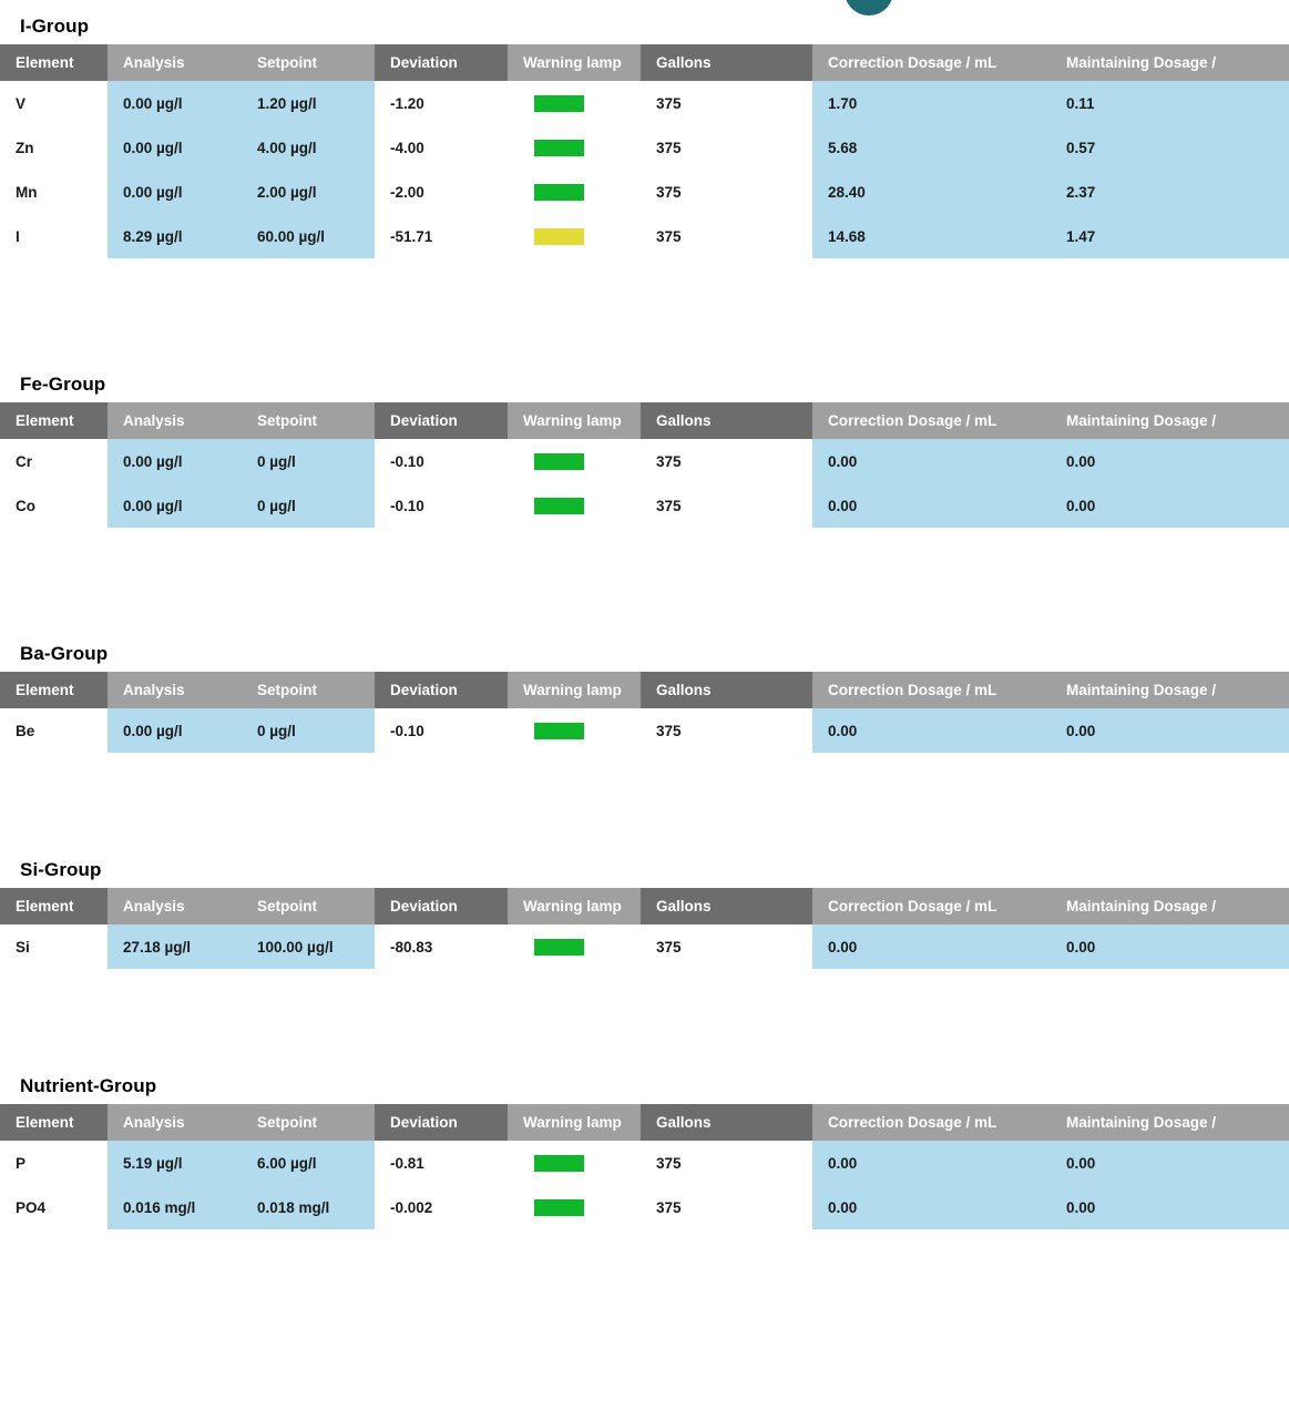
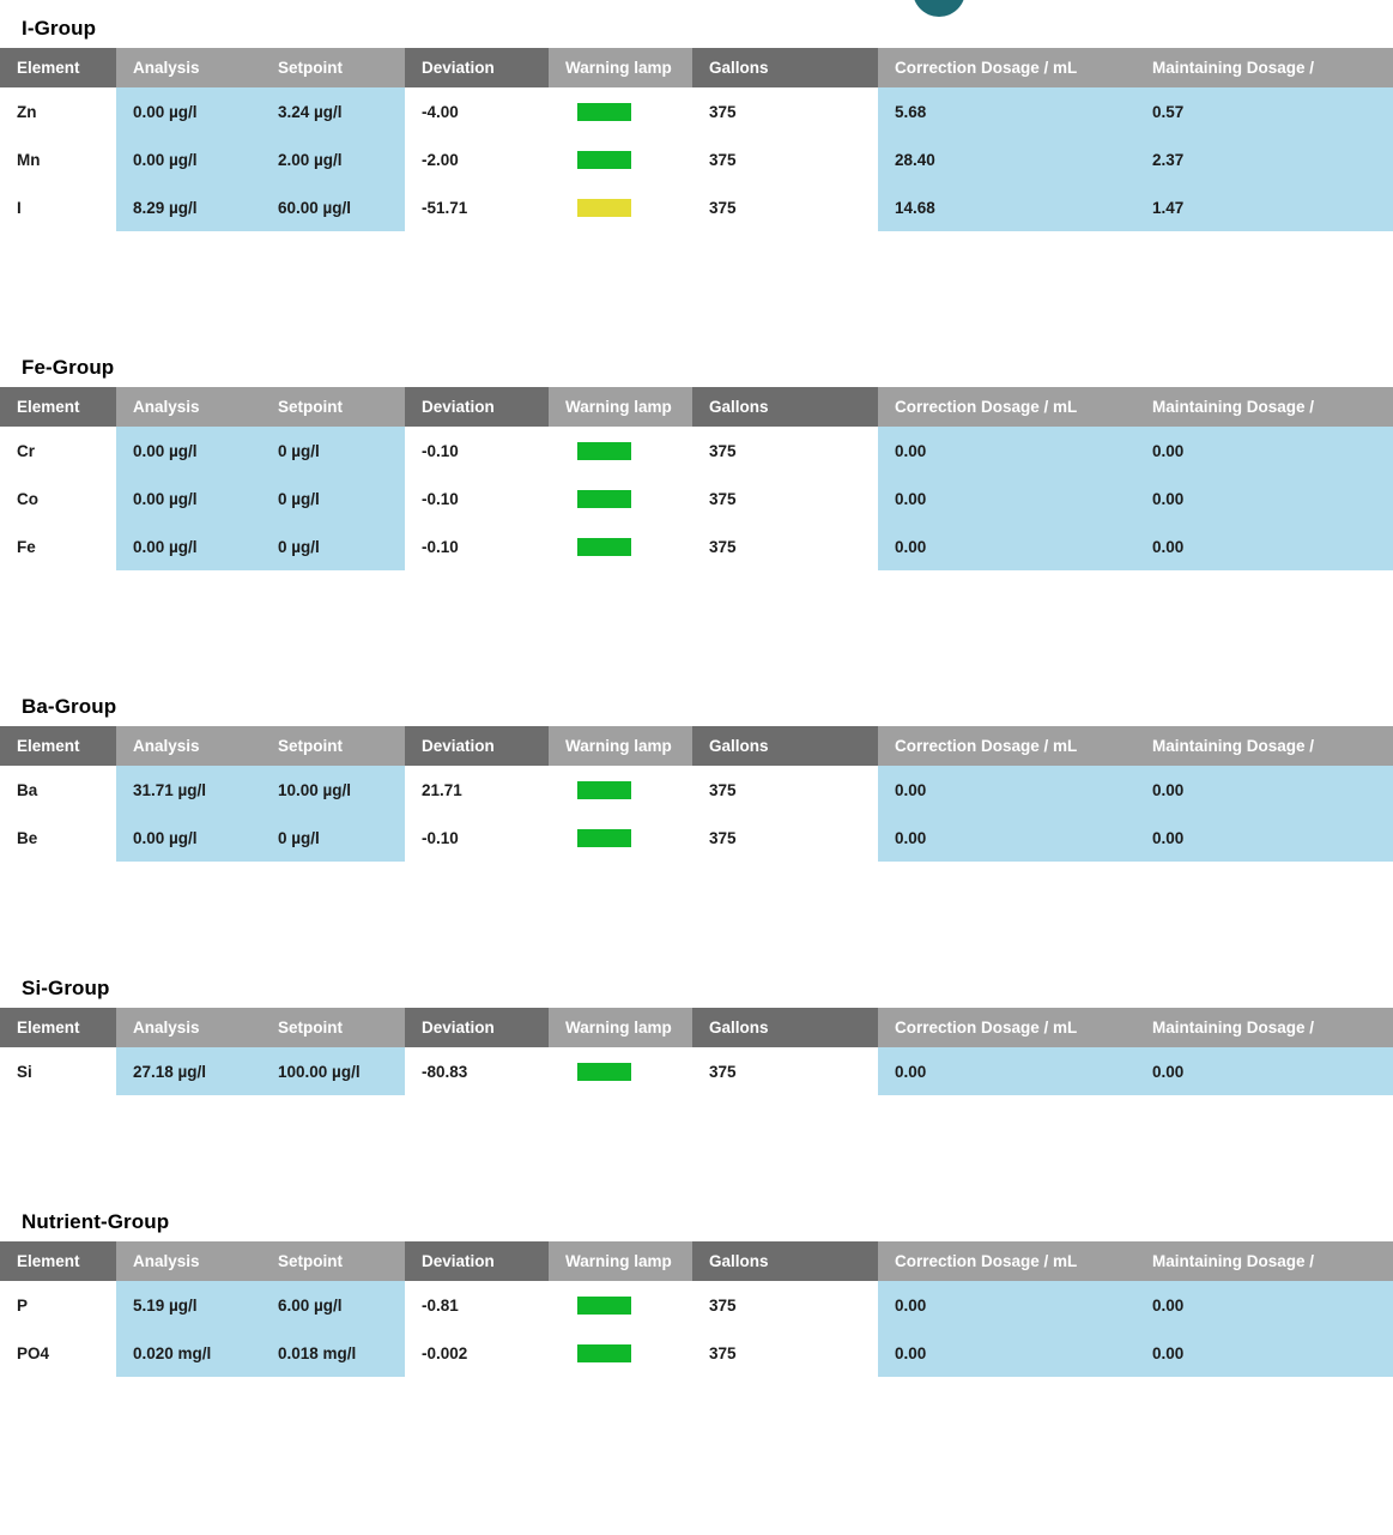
  I-Group
  Element	Analysis	Setpoint	Deviation	Warning lamp	Gallons	Correction Dosage / mL	Maintaining Dosage /
- V	0.00 µg/l	1.20 µg/l	-1.20		375	1.70	0.11
- Zn	0.00 µg/l	4.00 µg/l	-4.00		375	5.68	0.57
+ Zn	0.00 µg/l	3.24 µg/l	-4.00		375	5.68	0.57
  Mn	0.00 µg/l	2.00 µg/l	-2.00		375	28.40	2.37
  I	8.29 µg/l	60.00 µg/l	-51.71		375	14.68	1.47
  Fe-Group
  Element	Analysis	Setpoint	Deviation	Warning lamp	Gallons	Correction Dosage / mL	Maintaining Dosage /
  Cr	0.00 µg/l	0 µg/l	-0.10		375	0.00	0.00
  Co	0.00 µg/l	0 µg/l	-0.10		375	0.00	0.00
+ Fe	0.00 µg/l	0 µg/l	-0.10		375	0.00	0.00
  Ba-Group
  Element	Analysis	Setpoint	Deviation	Warning lamp	Gallons	Correction Dosage / mL	Maintaining Dosage /
+ Ba	31.71 µg/l	10.00 µg/l	21.71		375	0.00	0.00
  Be	0.00 µg/l	0 µg/l	-0.10		375	0.00	0.00
  Si-Group
  Element	Analysis	Setpoint	Deviation	Warning lamp	Gallons	Correction Dosage / mL	Maintaining Dosage /
  Si	27.18 µg/l	100.00 µg/l	-80.83		375	0.00	0.00
  Nutrient-Group
  Element	Analysis	Setpoint	Deviation	Warning lamp	Gallons	Correction Dosage / mL	Maintaining Dosage /
  P	5.19 µg/l	6.00 µg/l	-0.81		375	0.00	0.00
- PO4	0.016 mg/l	0.018 mg/l	-0.002		375	0.00	0.00
+ PO4	0.020 mg/l	0.018 mg/l	-0.002		375	0.00	0.00
